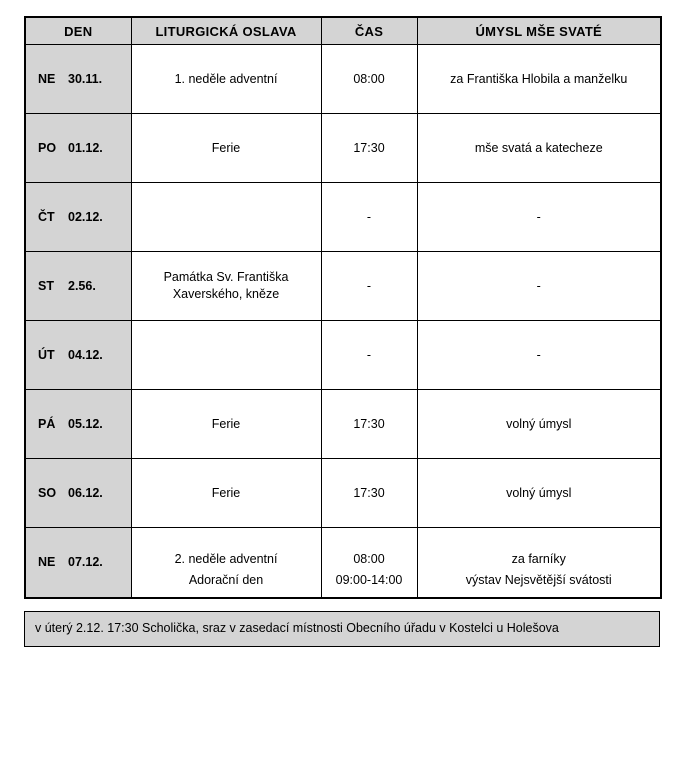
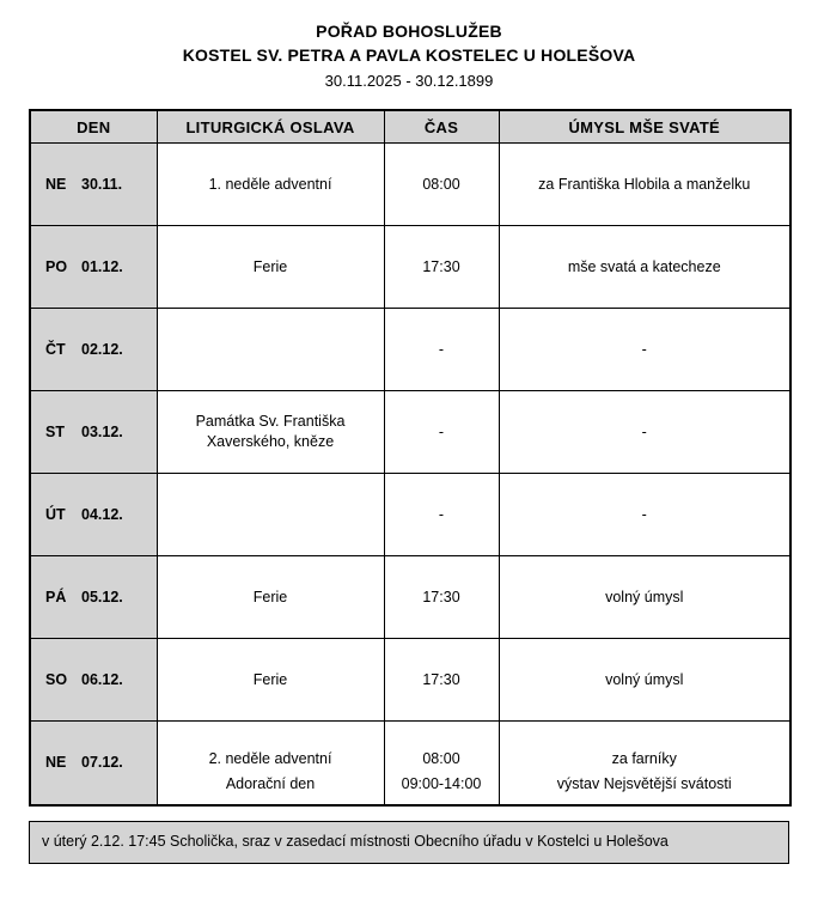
+ POŘAD BOHOSLUŽEB
+ KOSTEL SV. PETRA A PAVLA KOSTELEC U HOLEŠOVA
+ 30.11.2025 - 30.12.1899
  DEN	LITURGICKÁ OSLAVA	ČAS	ÚMYSL MŠE SVATÉ
  NE 30.11.	1. neděle adventní	08:00	za Františka Hlobila a manželku
  PO 01.12.	Ferie	17:30	mše svatá a katecheze
  ČT 02.12.		-	-
- ST 2.56.	Památka Sv. Františka Xaverského, kněze	-	-
+ ST 03.12.	Památka Sv. Františka Xaverského, kněze	-	-
  ÚT 04.12.		-	-
  PÁ 05.12.	Ferie	17:30	volný úmysl
  SO 06.12.	Ferie	17:30	volný úmysl
  NE 07.12.	2. neděle adventní	08:00	za farníky
  Adorační den	09:00-14:00	výstav Nejsvětější svátosti
- v úterý 2.12. 17:30 Scholička, sraz v zasedací místnosti Obecního úřadu v Kostelci u Holešova
+ v úterý 2.12. 17:45 Scholička, sraz v zasedací místnosti Obecního úřadu v Kostelci u Holešova
